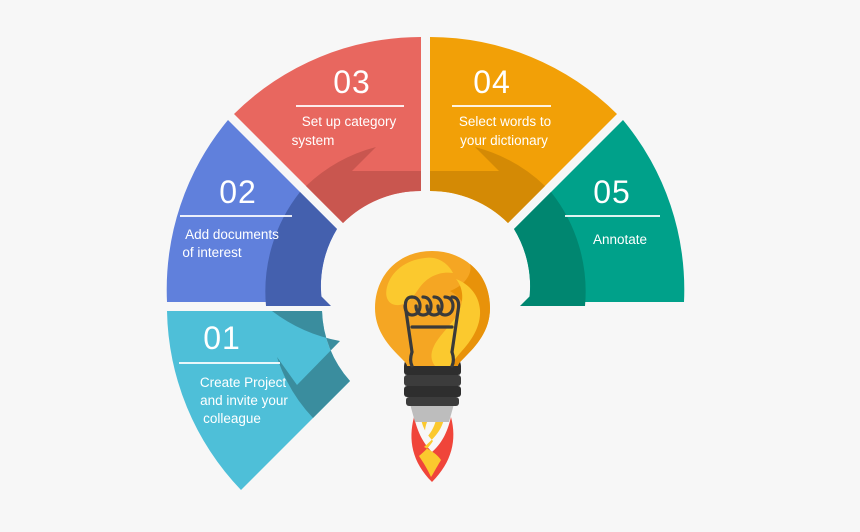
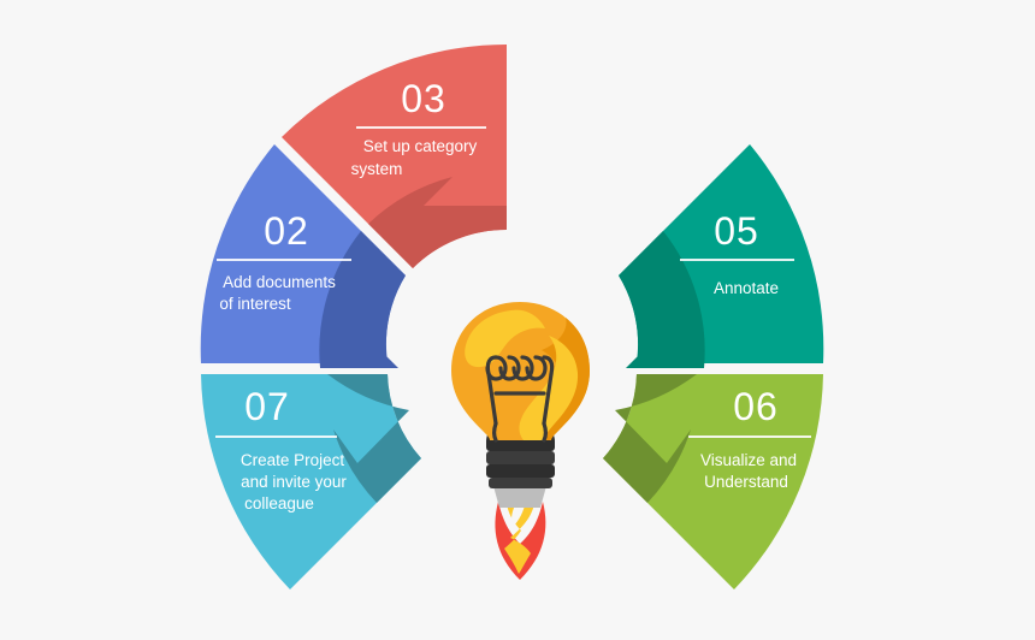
  03
  Set up category
  system
- 04
- Select words to
- your dictionary
  02
  Add documents
  of interest
  05
  Annotate
- 01
+ 07
  Create Project
  and invite your
  colleague
+ 06
+ Visualize and
+ Understand
